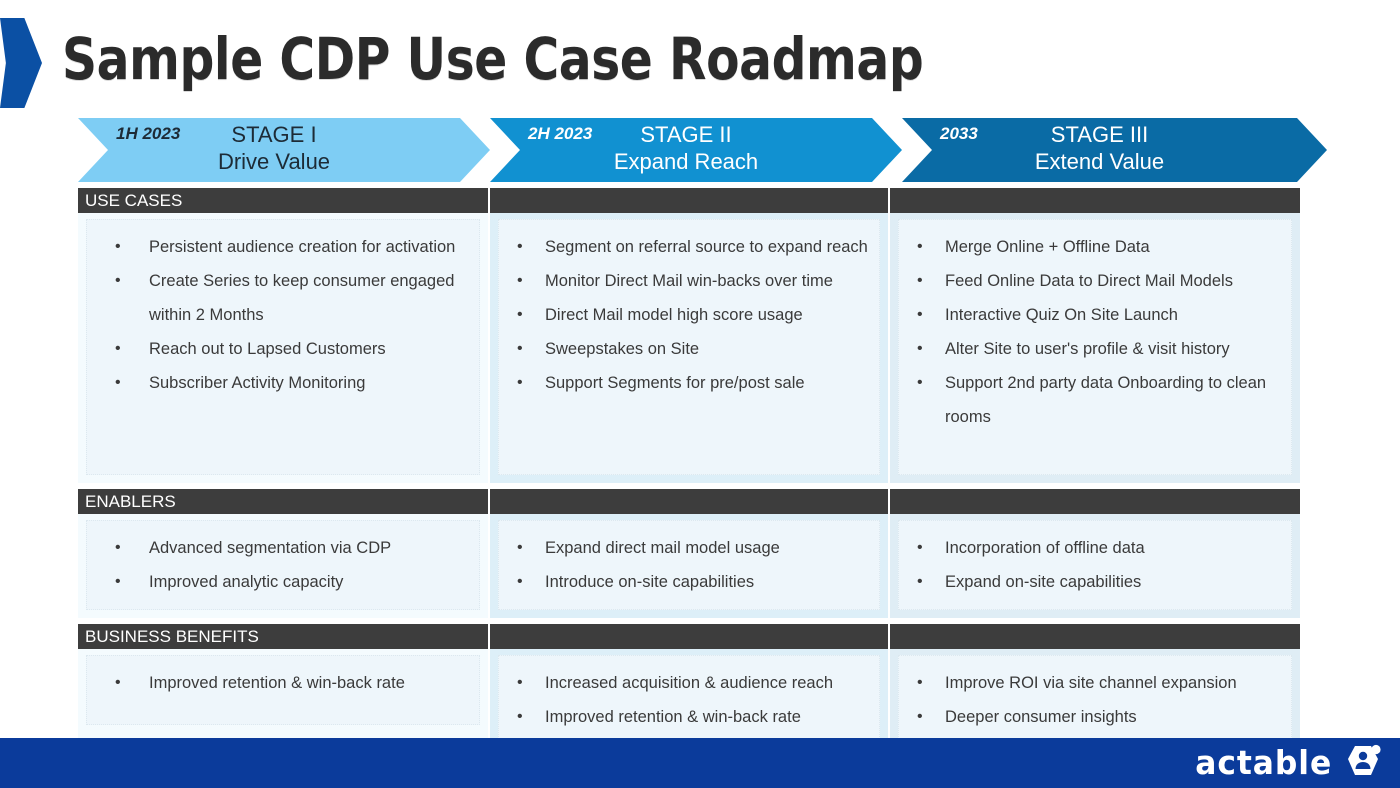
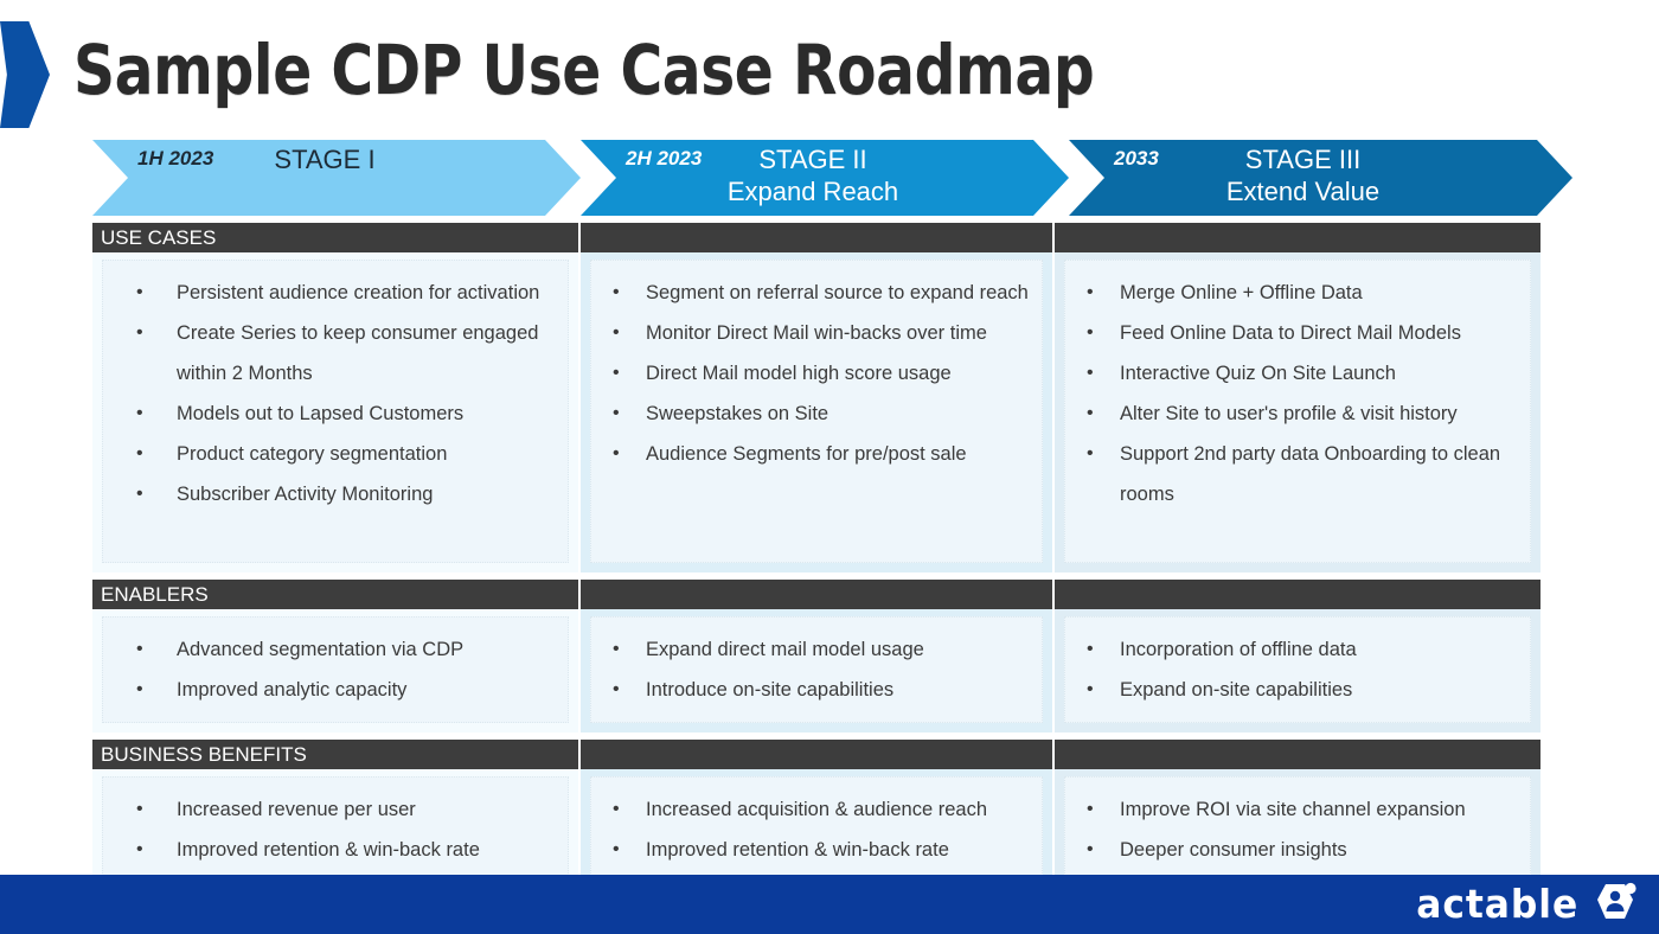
  Sample CDP Use Case Roadmap
  1H 2023
  STAGE I
- Drive Value
  2H 2023
  STAGE II
  Expand Reach
  2033
  STAGE III
  Extend Value
  USE CASES
  Persistent audience creation for activation
  Create Series to keep consumer engaged within 2 Months
- Reach out to Lapsed Customers
+ Models out to Lapsed Customers
+ Product category segmentation
  Subscriber Activity Monitoring
  Segment on referral source to expand reach
  Monitor Direct Mail win-backs over time
  Direct Mail model high score usage
  Sweepstakes on Site
- Support Segments for pre/post sale
+ Audience Segments for pre/post sale
  Merge Online + Offline Data
  Feed Online Data to Direct Mail Models
  Interactive Quiz On Site Launch
  Alter Site to user's profile & visit history
  Support 2nd party data Onboarding to clean rooms
  ENABLERS
  Advanced segmentation via CDP
  Improved analytic capacity
  Expand direct mail model usage
  Introduce on-site capabilities
  Incorporation of offline data
  Expand on-site capabilities
  BUSINESS BENEFITS
+ Increased revenue per user
  Improved retention & win-back rate
  Increased acquisition & audience reach
  Improved retention & win-back rate
  Improve ROI via site channel expansion
  Deeper consumer insights
  actable
